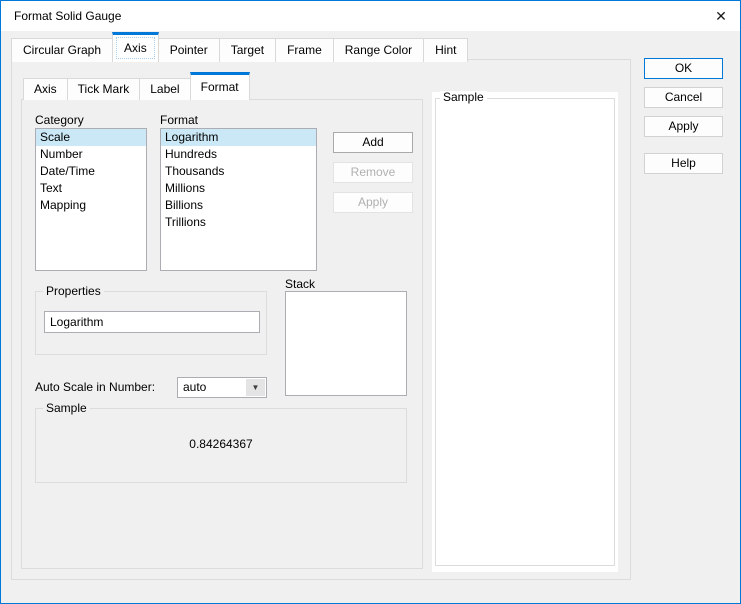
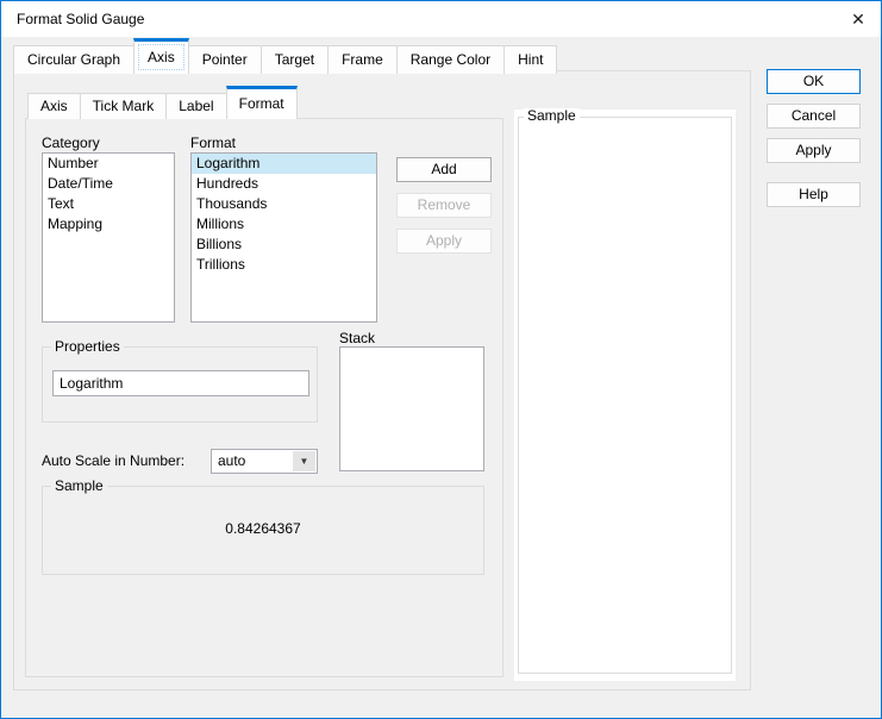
  Format Solid Gauge
  ✕
  Circular Graph
  Axis
  Pointer
  Target
  Frame
  Range Color
  Hint
  Axis
  Tick Mark
  Label
  Format
  Category
  Format
- Scale
  Number
  Date/Time
  Text
  Mapping
  Logarithm
  Hundreds
  Thousands
  Millions
  Billions
  Trillions
  Add
  Remove
  Apply
  Properties
  Logarithm
  Stack
  Auto Scale in Number:
  auto
  ▼
  Sample
  0.84264367
  Sample
  OK
  Cancel
  Apply
  Help
